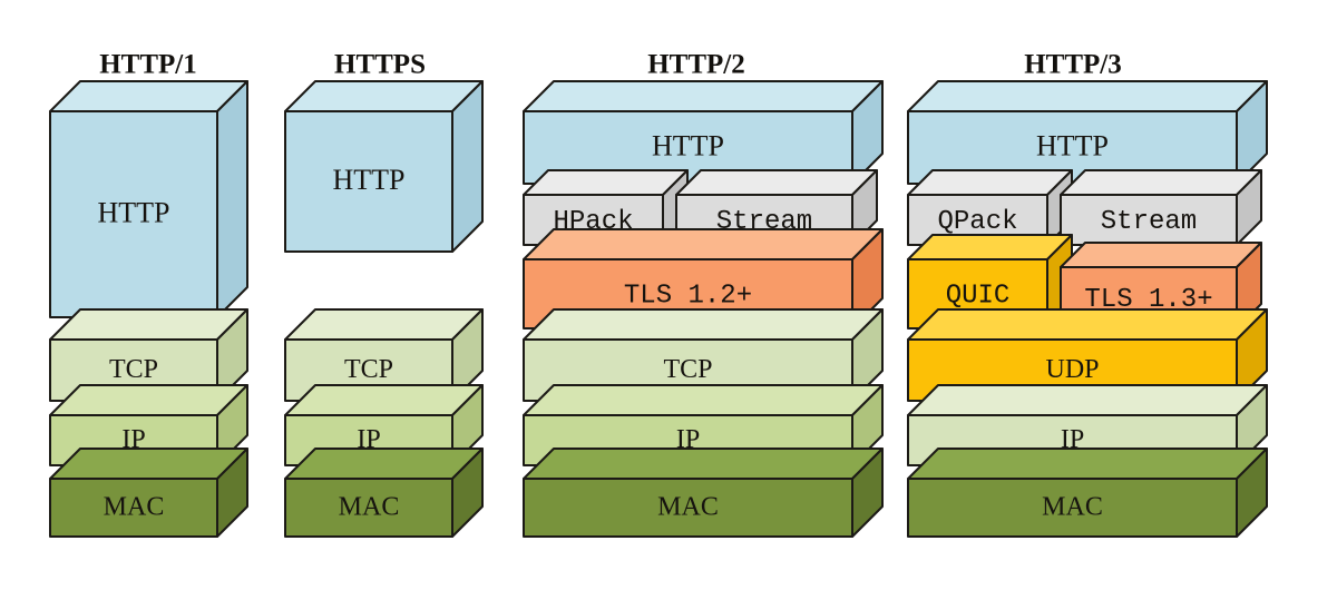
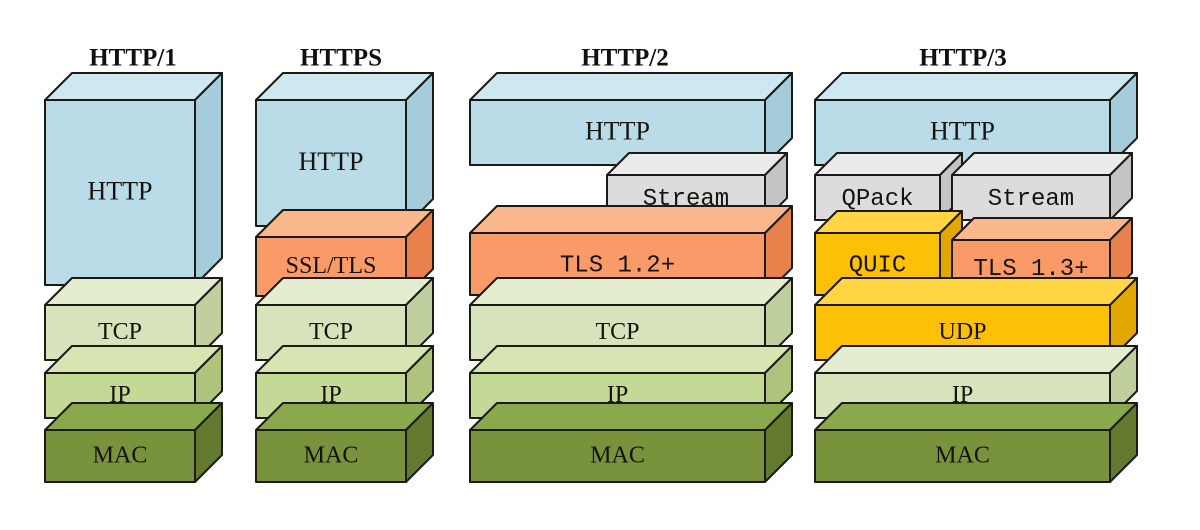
  HTTP/1
  HTTP
  TCP
  IP
  MAC
  HTTPS
  HTTP
+ SSL/TLS
  TCP
  IP
  MAC
  HTTP/2
  HTTP
- HPack
  Stream
  TLS 1.2+
  TCP
  IP
  MAC
  HTTP/3
  HTTP
  QPack
  Stream
  QUIC
  TLS 1.3+
  UDP
  IP
  MAC
